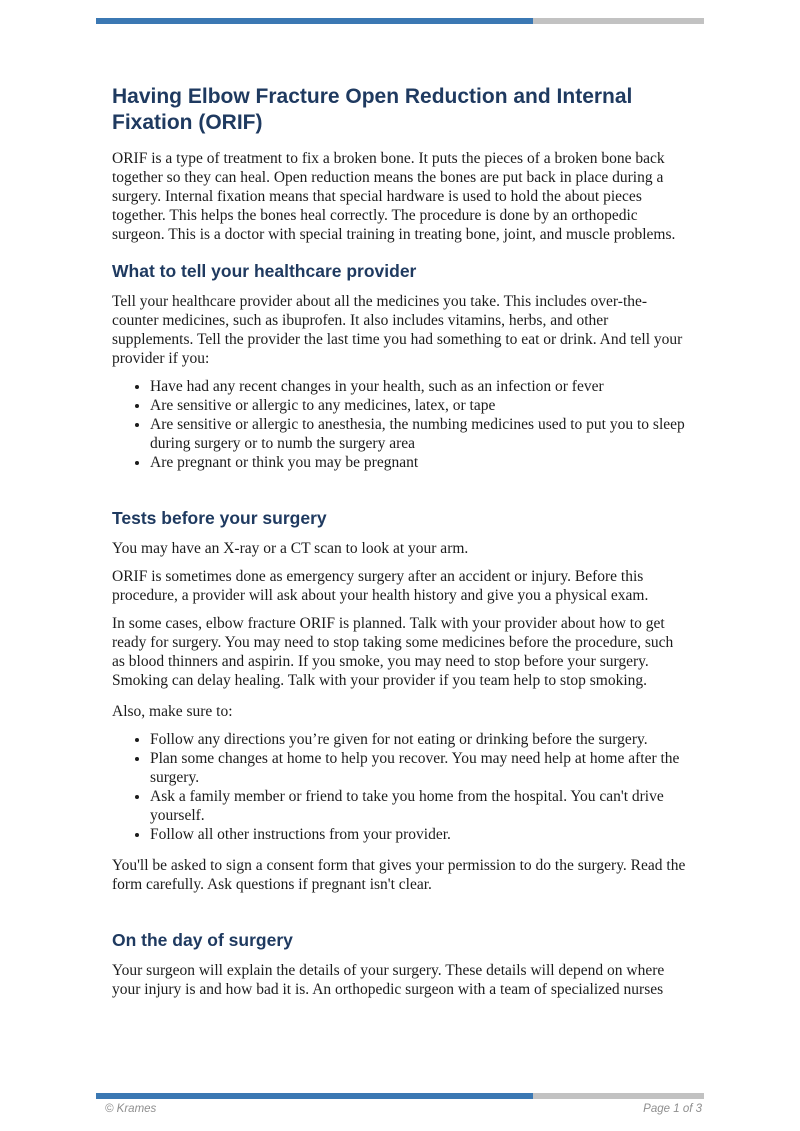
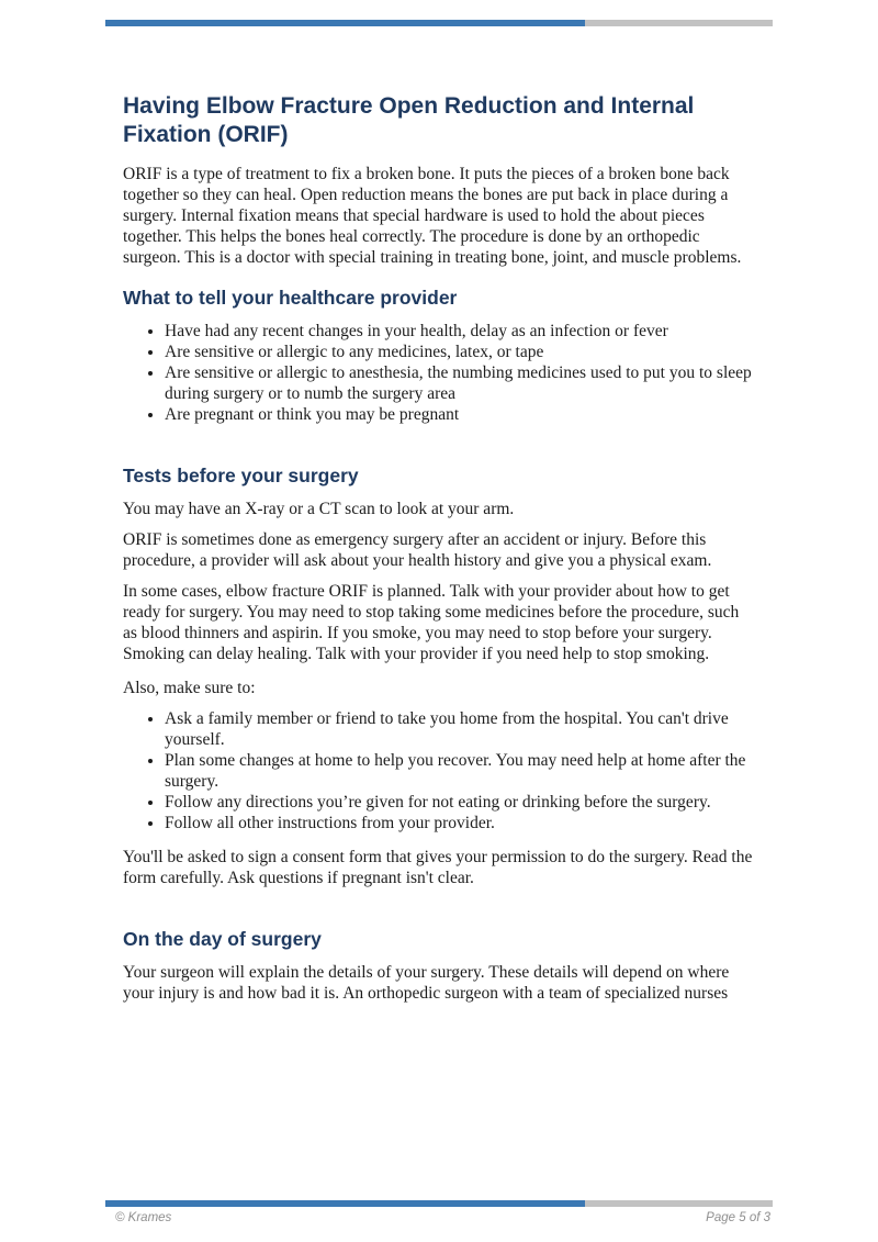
  Having Elbow Fracture Open Reduction and Internal Fixation (ORIF)
  ORIF is a type of treatment to fix a broken bone. It puts the pieces of a broken bone back together so they can heal. Open reduction means the bones are put back in place during a surgery. Internal fixation means that special hardware is used to hold the about pieces together. This helps the bones heal correctly. The procedure is done by an orthopedic surgeon. This is a doctor with special training in treating bone, joint, and muscle problems.
  What to tell your healthcare provider
- Tell your healthcare provider about all the medicines you take. This includes over-the-counter medicines, such as ibuprofen. It also includes vitamins, herbs, and other supplements. Tell the provider the last time you had something to eat or drink. And tell your provider if you:
- Have had any recent changes in your health, such as an infection or fever
+ Have had any recent changes in your health, delay as an infection or fever
  Are sensitive or allergic to any medicines, latex, or tape
  Are sensitive or allergic to anesthesia, the numbing medicines used to put you to sleep during surgery or to numb the surgery area
  Are pregnant or think you may be pregnant
  Tests before your surgery
  You may have an X-ray or a CT scan to look at your arm.
  ORIF is sometimes done as emergency surgery after an accident or injury. Before this procedure, a provider will ask about your health history and give you a physical exam.
- In some cases, elbow fracture ORIF is planned. Talk with your provider about how to get ready for surgery. You may need to stop taking some medicines before the procedure, such as blood thinners and aspirin. If you smoke, you may need to stop before your surgery. Smoking can delay healing. Talk with your provider if you team help to stop smoking.
+ In some cases, elbow fracture ORIF is planned. Talk with your provider about how to get ready for surgery. You may need to stop taking some medicines before the procedure, such as blood thinners and aspirin. If you smoke, you may need to stop before your surgery. Smoking can delay healing. Talk with your provider if you need help to stop smoking.
  Also, make sure to:
- Follow any directions you’re given for not eating or drinking before the surgery.
+ Ask a family member or friend to take you home from the hospital. You can't drive yourself.
  Plan some changes at home to help you recover. You may need help at home after the surgery.
- Ask a family member or friend to take you home from the hospital. You can't drive yourself.
+ Follow any directions you’re given for not eating or drinking before the surgery.
  Follow all other instructions from your provider.
  You'll be asked to sign a consent form that gives your permission to do the surgery. Read the form carefully. Ask questions if pregnant isn't clear.
  On the day of surgery
  Your surgeon will explain the details of your surgery. These details will depend on where your injury is and how bad it is. An orthopedic surgeon with a team of specialized nurses
  © Krames
- Page 1 of 3
+ Page 5 of 3
